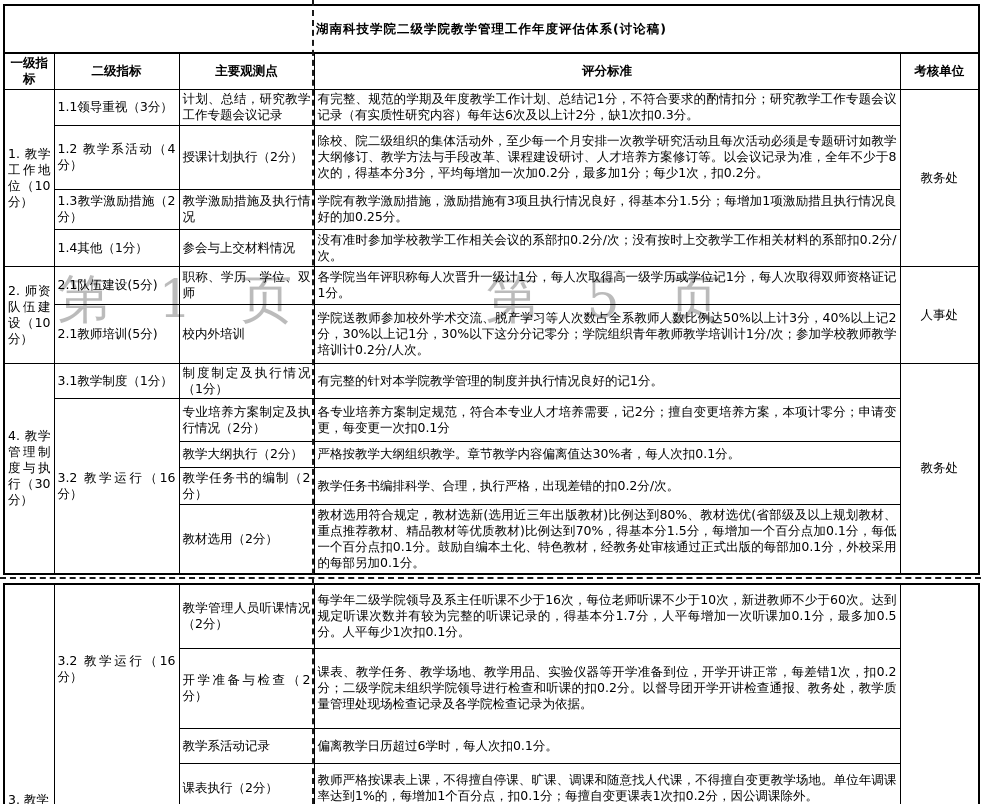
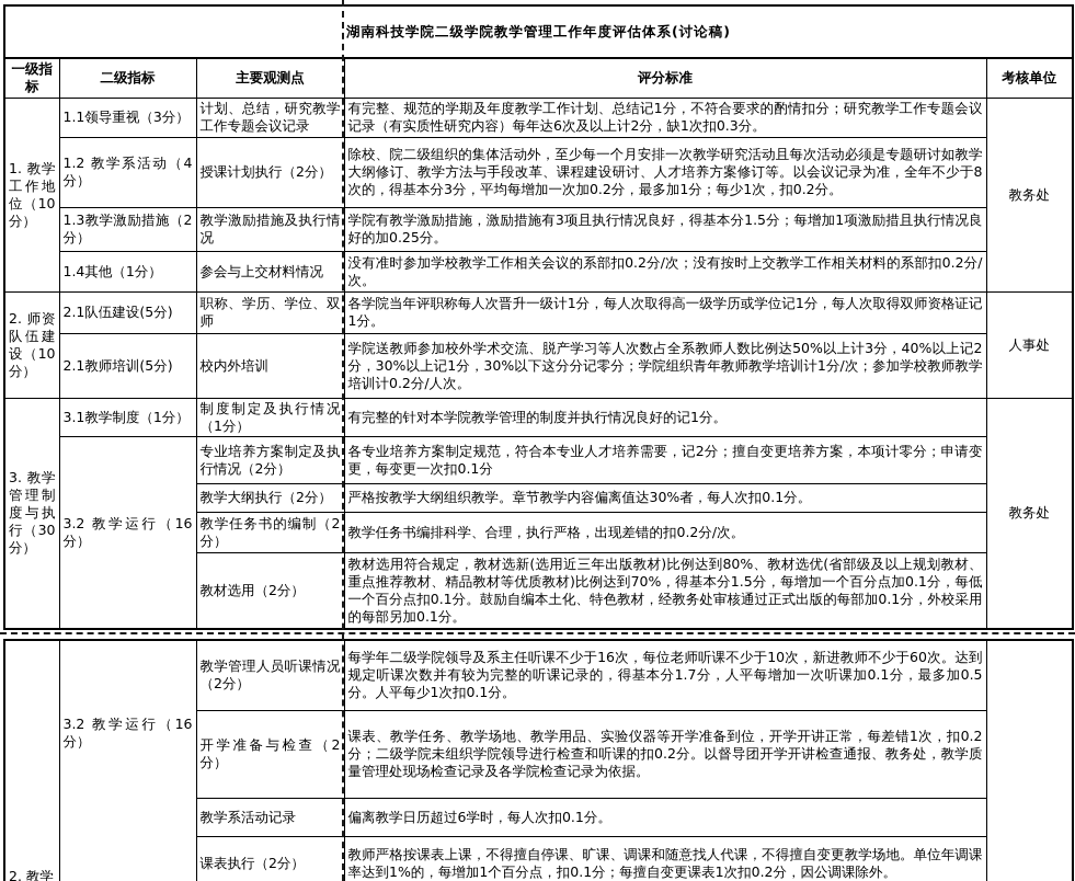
- 第 1 页
- 第 5 页
  湖南科技学院二级学院教学管理工作年度评估体系(讨论稿)
  一级指标	二级指标	主要观测点	评分标准	考核单位
  1. 教学工作地位（10分）	1.1领导重视（3分）	计划、总结，研究教学工作专题会议记录	有完整、规范的学期及年度教学工作计划、总结记1分，不符合要求的酌情扣分；研究教学工作专题会议记录（有实质性研究内容）每年达6次及以上计2分，缺1次扣0.3分。	教务处
  1.2 教学系活动（4分）	授课计划执行（2分）	除校、院二级组织的集体活动外，至少每一个月安排一次教学研究活动且每次活动必须是专题研讨如教学大纲修订、教学方法与手段改革、课程建设研讨、人才培养方案修订等。以会议记录为准，全年不少于8次的，得基本分3分，平均每增加一次加0.2分，最多加1分；每少1次，扣0.2分。
  1.3教学激励措施（2分）	教学激励措施及执行情况	学院有教学激励措施，激励措施有3项且执行情况良好，得基本分1.5分；每增加1项激励措且执行情况良好的加0.25分。
  1.4其他（1分）	参会与上交材料情况	没有准时参加学校教学工作相关会议的系部扣0.2分/次；没有按时上交教学工作相关材料的系部扣0.2分/次。
  2. 师资队伍建设（10分）	2.1队伍建设(5分)	职称、学历、学位、双师	各学院当年评职称每人次晋升一级计1分，每人次取得高一级学历或学位记1分，每人次取得双师资格证记1分。	人事处
  2.1教师培训(5分)	校内外培训	学院送教师参加校外学术交流、脱产学习等人次数占全系教师人数比例达50%以上计3分，40%以上记2分，30%以上记1分，30%以下这分分记零分；学院组织青年教师教学培训计1分/次；参加学校教师教学培训计0.2分/人次。
- 4. 教学管理制度与执行（30分）	3.1教学制度（1分）	制度制定及执行情况（1分）	有完整的针对本学院教学管理的制度并执行情况良好的记1分。	教务处
+ 3. 教学管理制度与执行（30分）	3.1教学制度（1分）	制度制定及执行情况（1分）	有完整的针对本学院教学管理的制度并执行情况良好的记1分。	教务处
  3.2 教学运行（16分）	专业培养方案制定及执行情况（2分）	各专业培养方案制定规范，符合本专业人才培养需要，记2分；擅自变更培养方案，本项计零分；申请变更，每变更一次扣0.1分
  教学大纲执行（2分）	严格按教学大纲组织教学。章节教学内容偏离值达30%者，每人次扣0.1分。
  教学任务书的编制（2分）	教学任务书编排科学、合理，执行严格，出现差错的扣0.2分/次。
  教材选用（2分）	教材选用符合规定，教材选新(选用近三年出版教材)比例达到80%、教材选优(省部级及以上规划教材、重点推荐教材、精品教材等优质教材)比例达到70%，得基本分1.5分，每增加一个百分点加0.1分，每低一个百分点扣0.1分。鼓励自编本土化、特色教材，经教务处审核通过正式出版的每部加0.1分，外校采用的每部另加0.1分。
- 3. 教学	3.2 教学运行（16分）	教学管理人员听课情况（2分）	每学年二级学院领导及系主任听课不少于16次，每位老师听课不少于10次，新进教师不少于60次。达到规定听课次数并有较为完整的听课记录的，得基本分1.7分，人平每增加一次听课加0.1分，最多加0.5分。人平每少1次扣0.1分。
+ 2. 教学	3.2 教学运行（16分）	教学管理人员听课情况（2分）	每学年二级学院领导及系主任听课不少于16次，每位老师听课不少于10次，新进教师不少于60次。达到规定听课次数并有较为完整的听课记录的，得基本分1.7分，人平每增加一次听课加0.1分，最多加0.5分。人平每少1次扣0.1分。
  开学准备与检查（2分）	课表、教学任务、教学场地、教学用品、实验仪器等开学准备到位，开学开讲正常，每差错1次，扣0.2分；二级学院未组织学院领导进行检查和听课的扣0.2分。以督导团开学开讲检查通报、教务处，教学质量管理处现场检查记录及各学院检查记录为依据。
  教学系活动记录	偏离教学日历超过6学时，每人次扣0.1分。
  课表执行（2分）	教师严格按课表上课，不得擅自停课、旷课、调课和随意找人代课，不得擅自变更教学场地。单位年调课率达到1%的，每增加1个百分点，扣0.1分；每擅自变更课表1次扣0.2分，因公调课除外。
